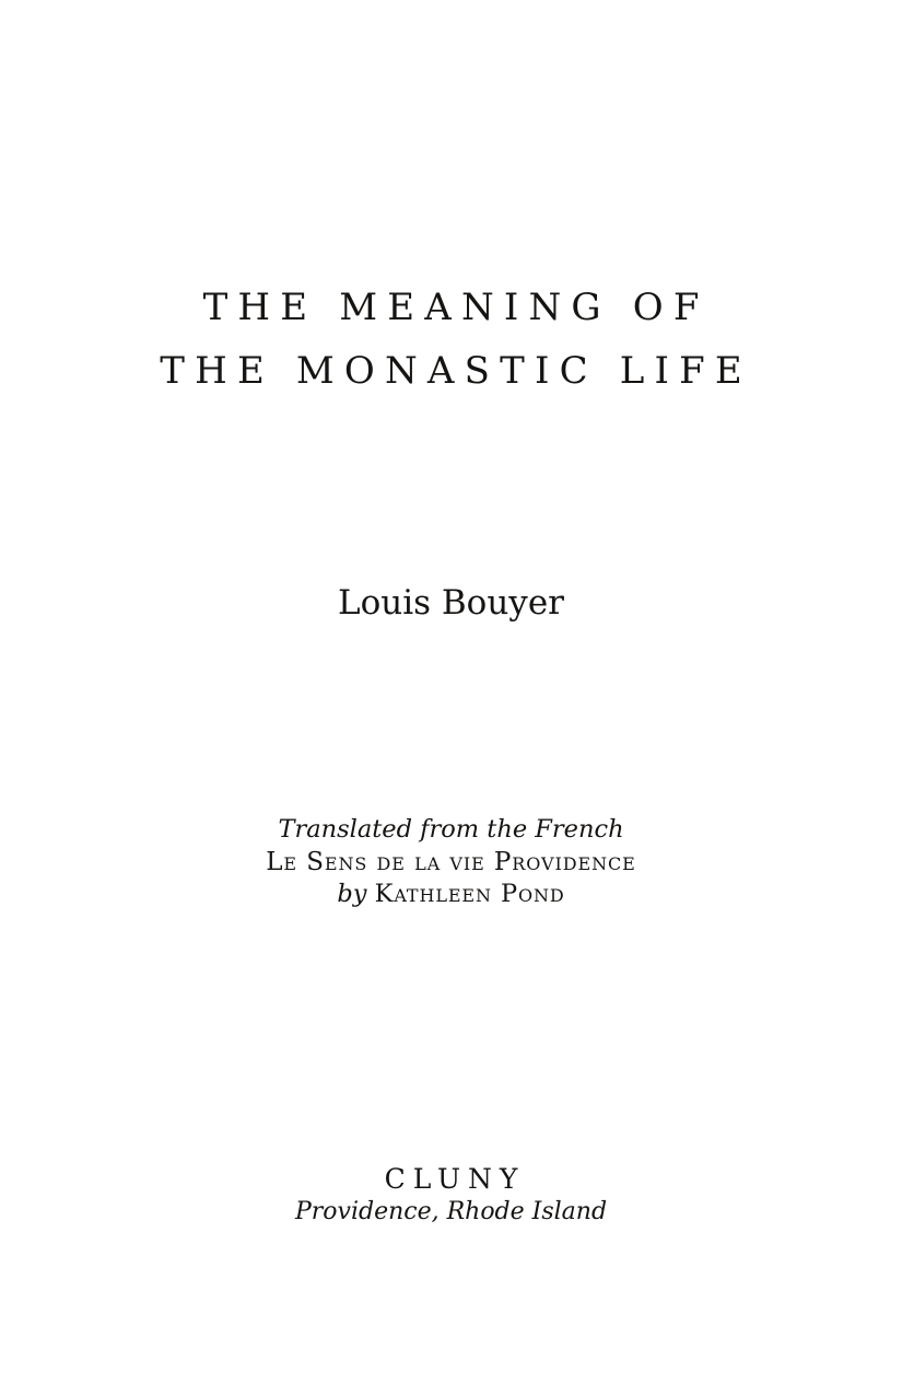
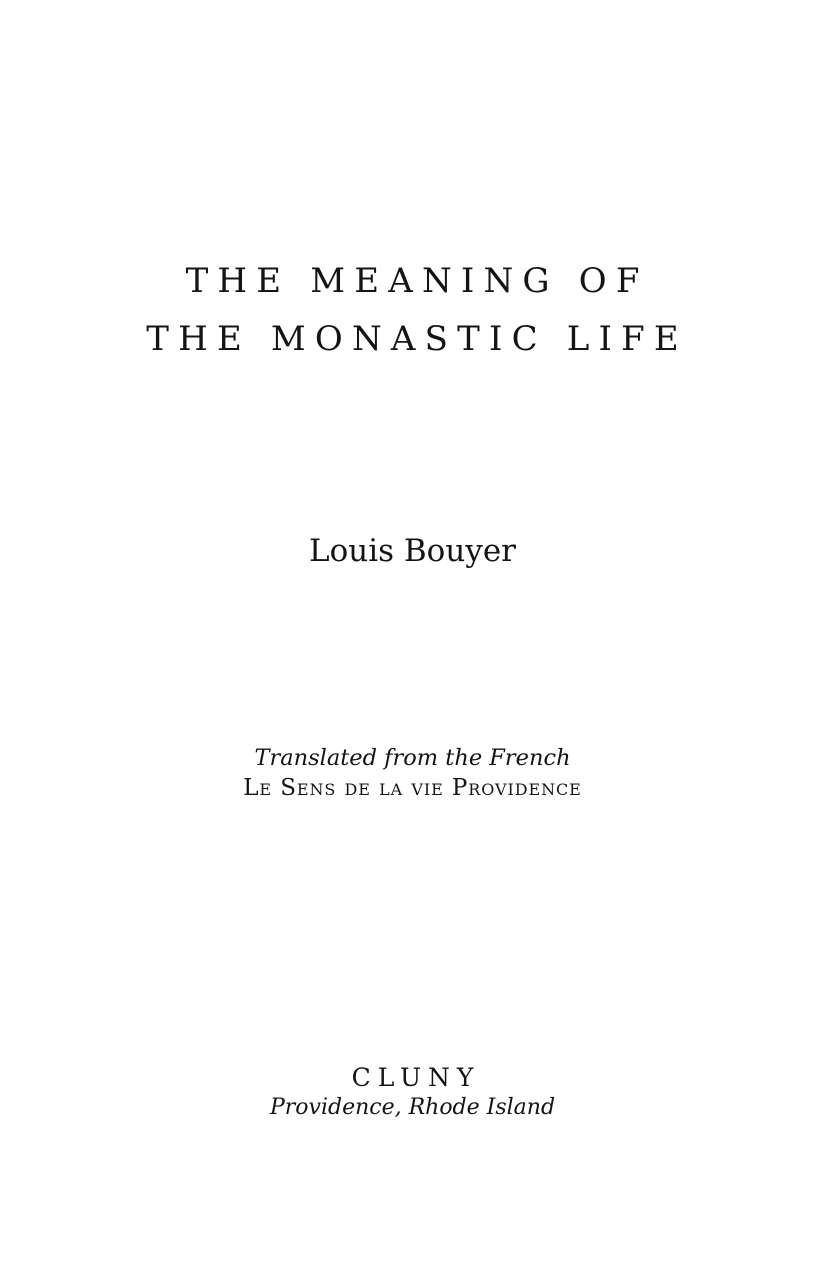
  THE MEANING OF
  THE MONASTIC LIFE
  Louis Bouyer
  Translated from the French
  Le Sens de la vie Providence
- by Kathleen Pond
  CLUNY
  Providence, Rhode Island
